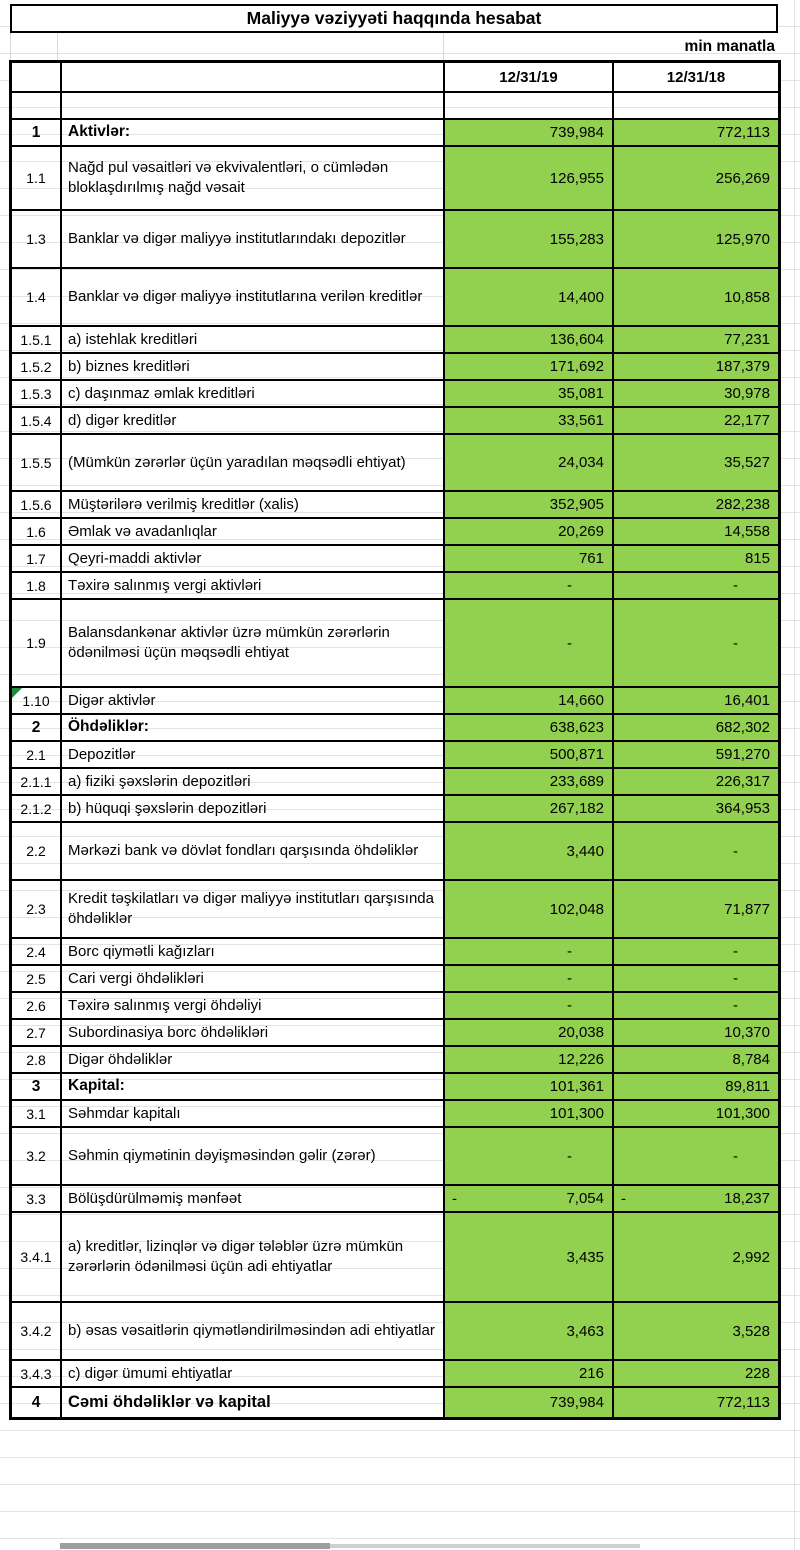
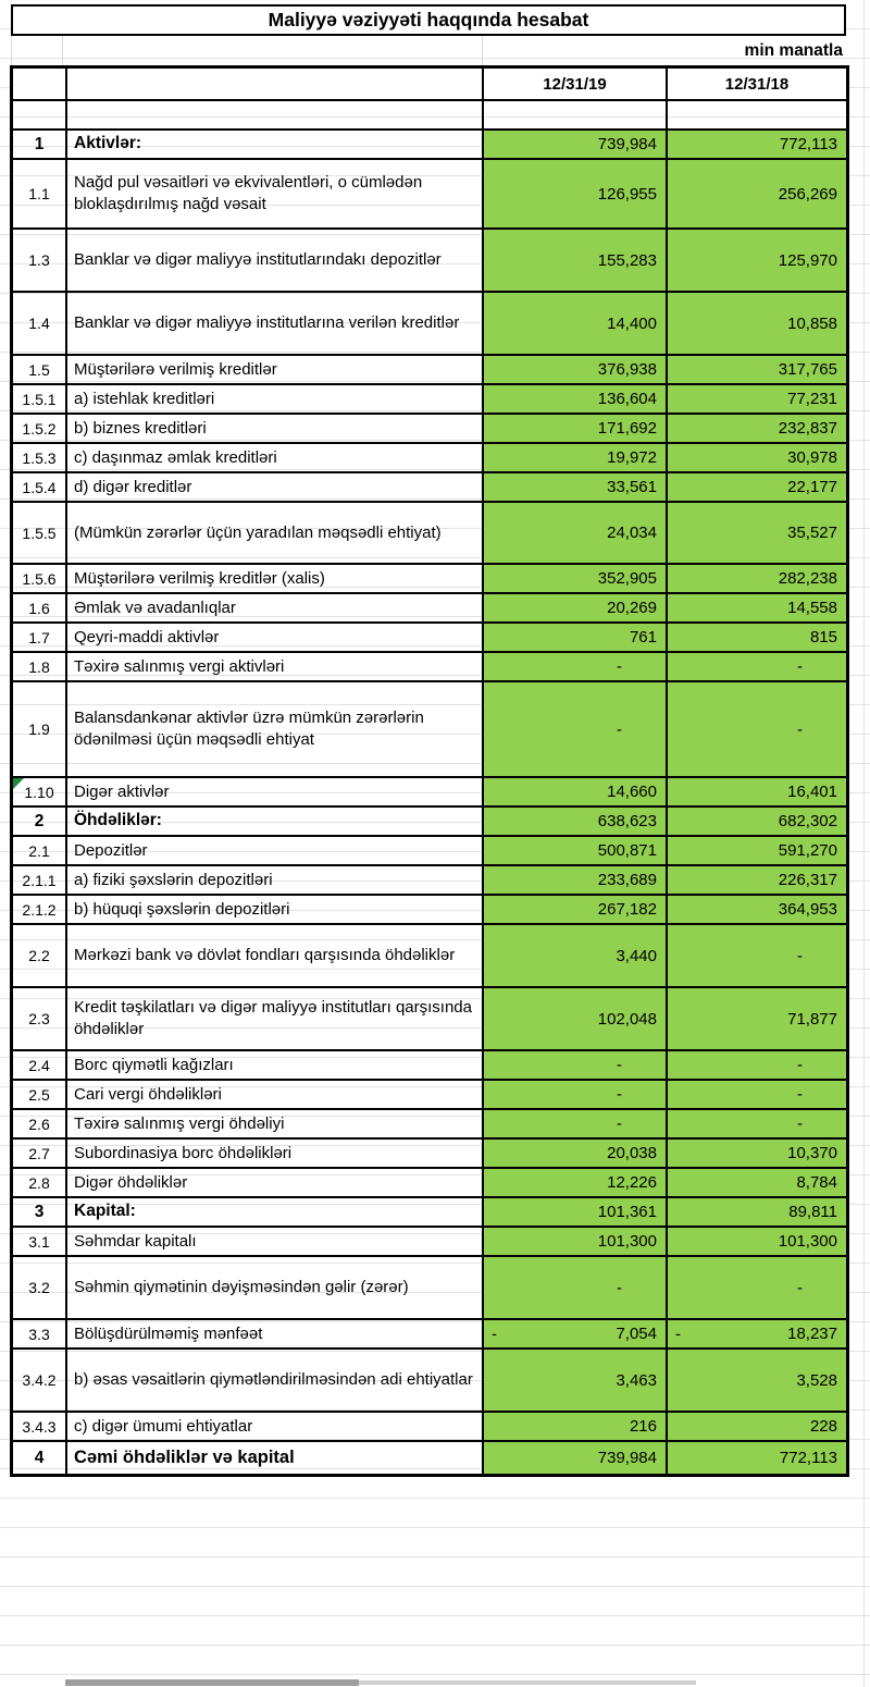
  Maliyyə vəziyyəti haqqında hesabat
  min manatla
  		12/31/19	12/31/18
  1	Aktivlər:	739,984	772,113
  1.1	Nağd pul vəsaitləri və ekvivalentləri, o cümlədən bloklaşdırılmış nağd vəsait	126,955	256,269
  1.3	Banklar və digər maliyyə institutlarındakı depozitlər	155,283	125,970
  1.4	Banklar və digər maliyyə institutlarına verilən kreditlər	14,400	10,858
+ 1.5	Müştərilərə verilmiş kreditlər	376,938	317,765
  1.5.1	a) istehlak kreditləri	136,604	77,231
- 1.5.2	b) biznes kreditləri	171,692	187,379
+ 1.5.2	b) biznes kreditləri	171,692	232,837
- 1.5.3	c) daşınmaz əmlak kreditləri	35,081	30,978
+ 1.5.3	c) daşınmaz əmlak kreditləri	19,972	30,978
  1.5.4	d) digər kreditlər	33,561	22,177
  1.5.5	(Mümkün zərərlər üçün yaradılan məqsədli ehtiyat)	24,034	35,527
  1.5.6	Müştərilərə verilmiş kreditlər (xalis)	352,905	282,238
  1.6	Əmlak və avadanlıqlar	20,269	14,558
  1.7	Qeyri-maddi aktivlər	761	815
  1.8	Təxirə salınmış vergi aktivləri	-	-
  1.9	Balansdankənar aktivlər üzrə mümkün zərərlərin ödənilməsi üçün məqsədli ehtiyat	-	-
  1.10	Digər aktivlər	14,660	16,401
  2	Öhdəliklər:	638,623	682,302
  2.1	Depozitlər	500,871	591,270
  2.1.1	a) fiziki şəxslərin depozitləri	233,689	226,317
  2.1.2	b) hüquqi şəxslərin depozitləri	267,182	364,953
  2.2	Mərkəzi bank və dövlət fondları qarşısında öhdəliklər	3,440	-
  2.3	Kredit təşkilatları və digər maliyyə institutları qarşısında öhdəliklər	102,048	71,877
  2.4	Borc qiymətli kağızları	-	-
  2.5	Cari vergi öhdəlikləri	-	-
  2.6	Təxirə salınmış vergi öhdəliyi	-	-
  2.7	Subordinasiya borc öhdəlikləri	20,038	10,370
  2.8	Digər öhdəliklər	12,226	8,784
  3	Kapital:	101,361	89,811
  3.1	Səhmdar kapitalı	101,300	101,300
  3.2	Səhmin qiymətinin dəyişməsindən gəlir (zərər)	-	-
  3.3	Bölüşdürülməmiş mənfəət	- 7,054	- 18,237
- 3.4.1	a) kreditlər, lizinqlər və digər tələblər üzrə mümkün zərərlərin ödənilməsi üçün adi ehtiyatlar	3,435	2,992
  3.4.2	b) əsas vəsaitlərin qiymətləndirilməsindən adi ehtiyatlar	3,463	3,528
  3.4.3	c) digər ümumi ehtiyatlar	216	228
  4	Cəmi öhdəliklər və kapital	739,984	772,113
